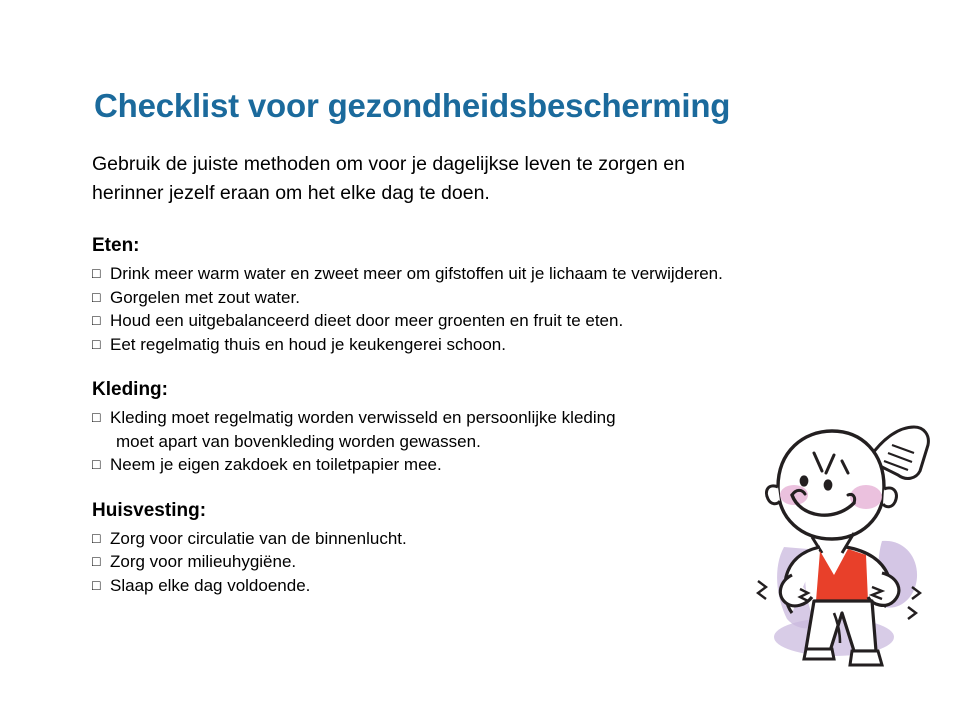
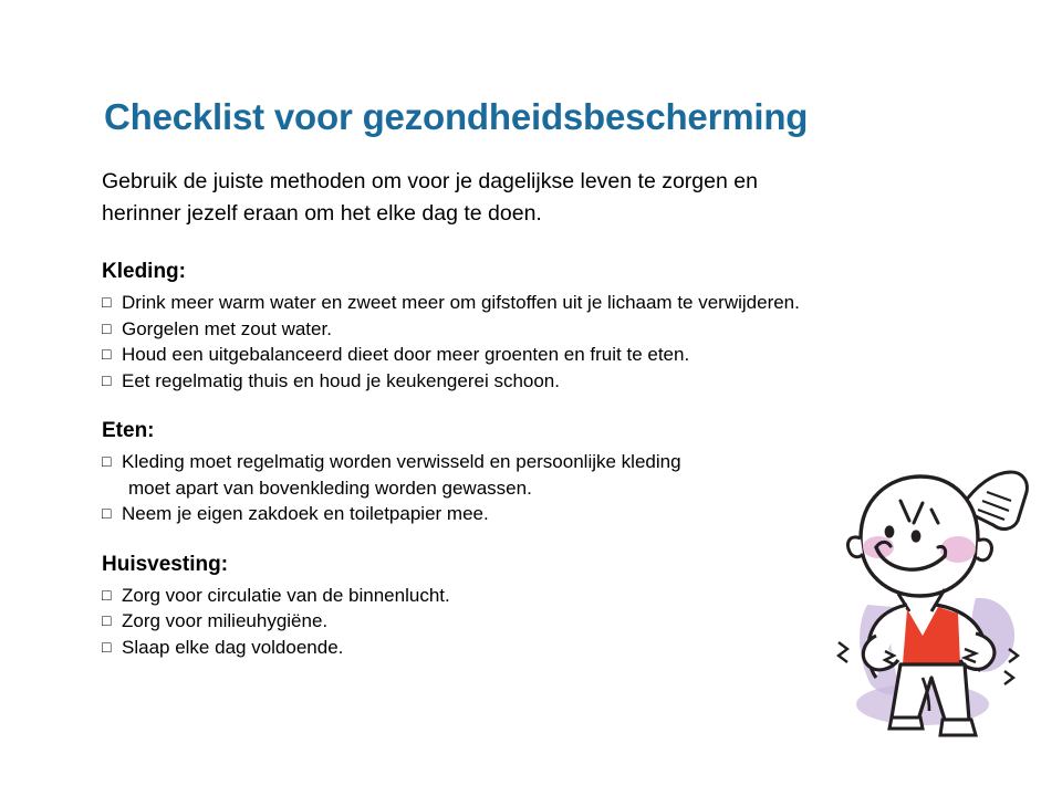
  Checklist voor gezondheidsbescherming
  Gebruik de juiste methoden om voor je dagelijkse leven te zorgen en
  herinner jezelf eraan om het elke dag te doen.
- Eten:
+ Kleding:
  □
  Drink meer warm water en zweet meer om gifstoffen uit je lichaam te verwijderen.
  □
  Gorgelen met zout water.
  □
  Houd een uitgebalanceerd dieet door meer groenten en fruit te eten.
  □
  Eet regelmatig thuis en houd je keukengerei schoon.
- Kleding:
+ Eten:
  □
  Kleding moet regelmatig worden verwisseld en persoonlijke kleding
  moet apart van bovenkleding worden gewassen.
  □
  Neem je eigen zakdoek en toiletpapier mee.
  Huisvesting:
  □
  Zorg voor circulatie van de binnenlucht.
  □
  Zorg voor milieuhygiëne.
  □
  Slaap elke dag voldoende.
